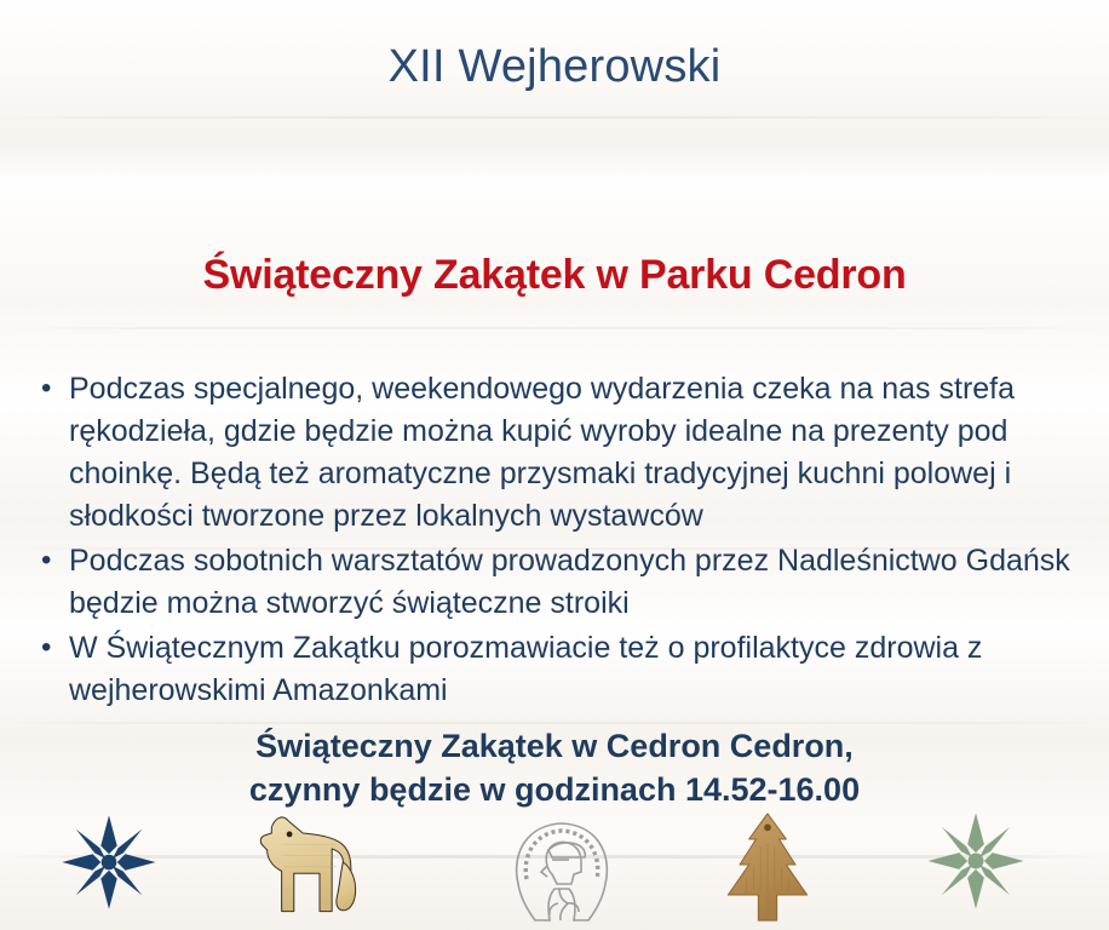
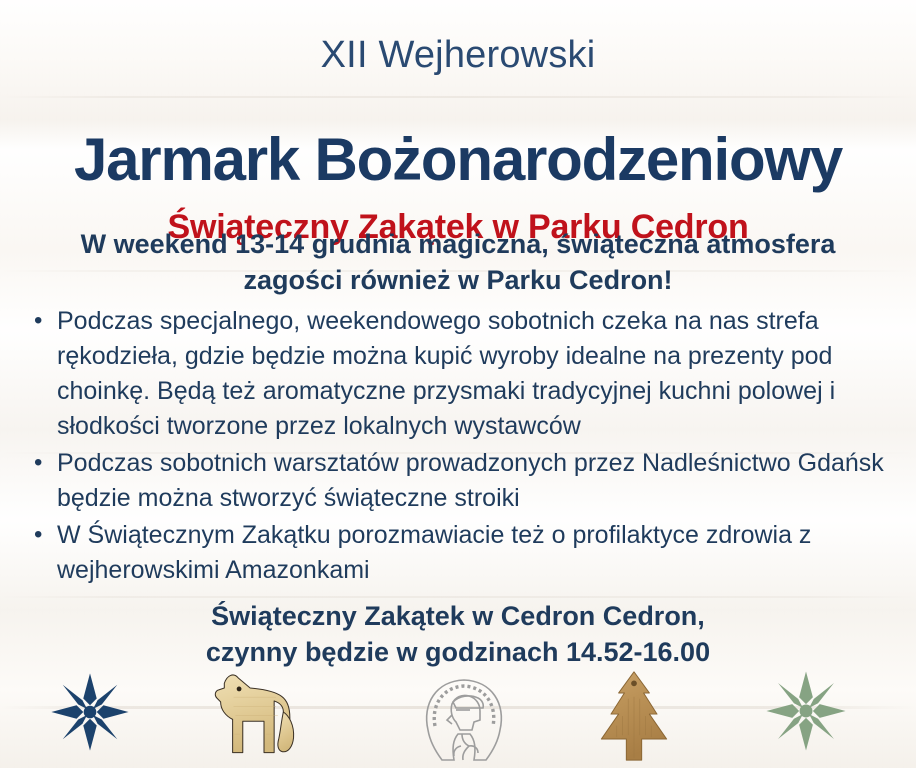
  XII Wejherowski
+ Jarmark Bożonarodzeniowy
  Świąteczny Zakątek w Parku Cedron
+ W weekend 13-14 grudnia magiczna, świąteczna atmosfera
+ zagości również w Parku Cedron!
- Podczas specjalnego, weekendowego wydarzenia czeka na nas strefa rękodzieła, gdzie będzie można kupić wyroby idealne na prezenty pod choinkę. Będą też aromatyczne przysmaki tradycyjnej kuchni polowej i słodkości tworzone przez lokalnych wystawców
+ Podczas specjalnego, weekendowego sobotnich czeka na nas strefa rękodzieła, gdzie będzie można kupić wyroby idealne na prezenty pod choinkę. Będą też aromatyczne przysmaki tradycyjnej kuchni polowej i słodkości tworzone przez lokalnych wystawców
  Podczas sobotnich warsztatów prowadzonych przez Nadleśnictwo Gdańsk będzie można stworzyć świąteczne stroiki
  W Świątecznym Zakątku porozmawiacie też o profilaktyce zdrowia z wejherowskimi Amazonkami
  Świąteczny Zakątek w Cedron Cedron,
  czynny będzie w godzinach 14.52-16.00
